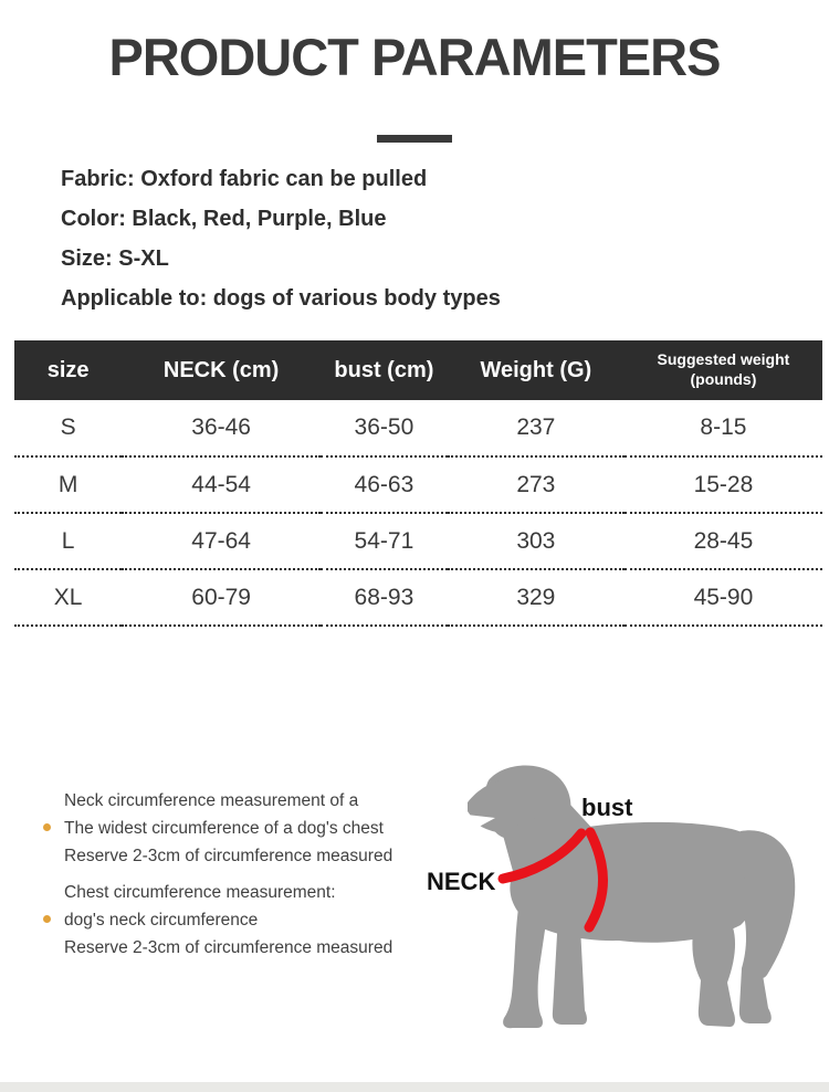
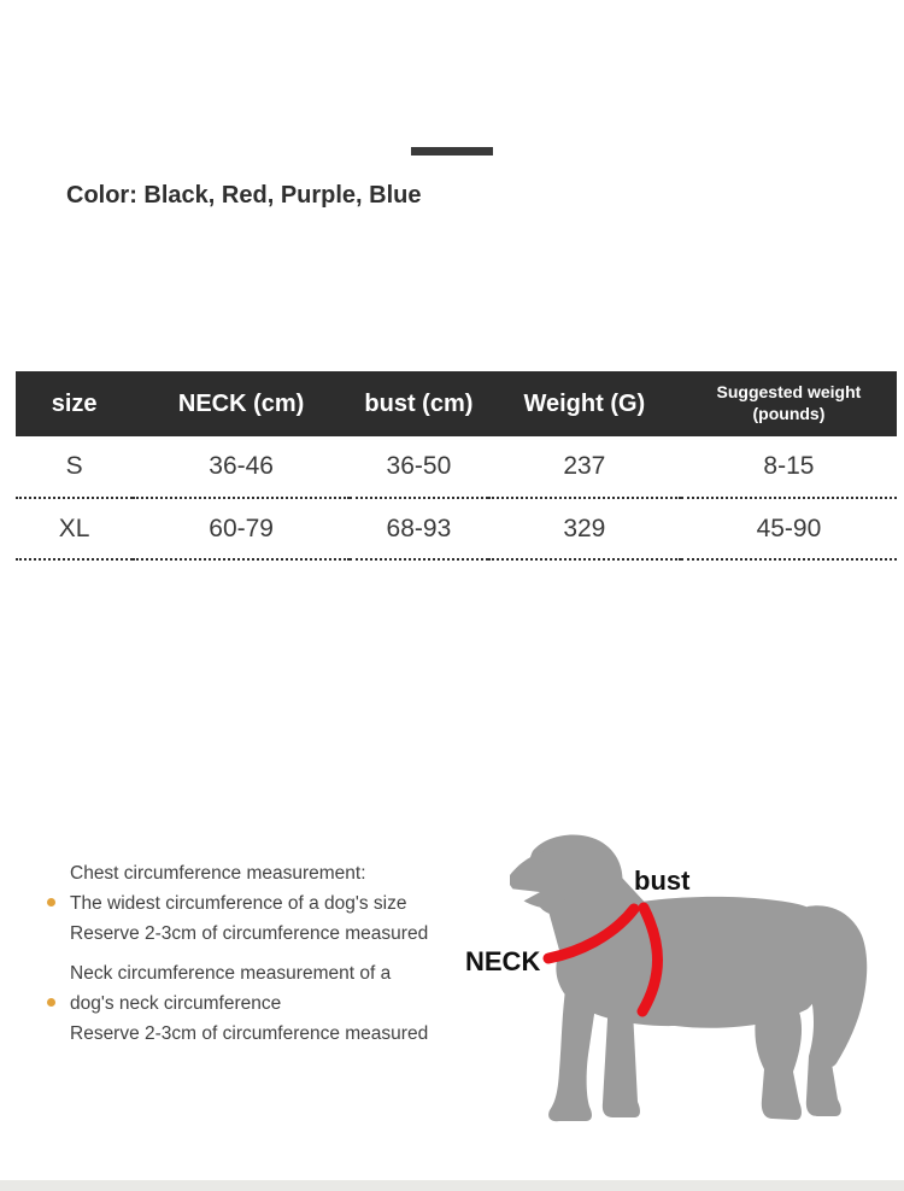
- PRODUCT PARAMETERS
- Fabric: Oxford fabric can be pulled
  Color: Black, Red, Purple, Blue
- Size: S-XL
- Applicable to: dogs of various body types
  size	NECK (cm)	bust (cm)	Weight (G)	Suggested weight (pounds)
  S	36-46	36-50	237	8-15
- M	44-54	46-63	273	15-28
- L	47-64	54-71	303	28-45
  XL	60-79	68-93	329	45-90
- Neck circumference measurement of a
+ Chest circumference measurement:
- The widest circumference of a dog's chest
+ The widest circumference of a dog's size
  Reserve 2-3cm of circumference measured
- Chest circumference measurement:
+ Neck circumference measurement of a
  dog's neck circumference
  Reserve 2-3cm of circumference measured
  bust
  NECK
